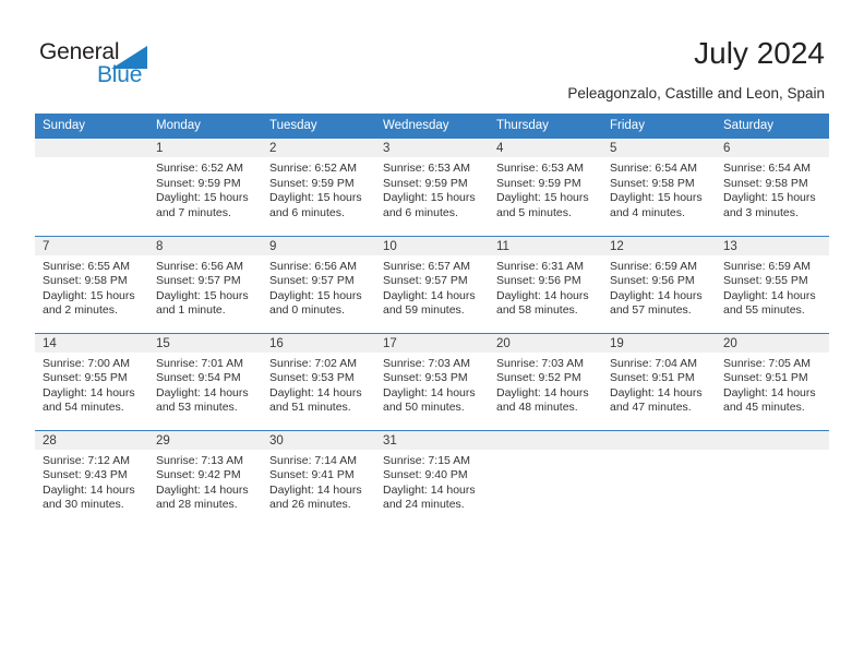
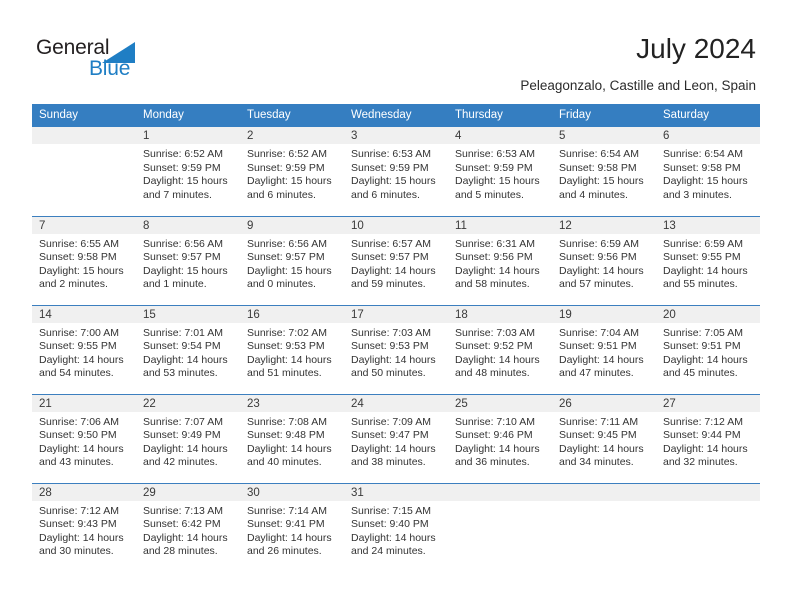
  General
  Blue
  July 2024
  Peleagonzalo, Castille and Leon, Spain
  Sunday	Monday	Tuesday	Wednesday	Thursday	Friday	Saturday
  	1Sunrise: 6:52 AMSunset: 9:59 PMDaylight: 15 hoursand 7 minutes.	2Sunrise: 6:52 AMSunset: 9:59 PMDaylight: 15 hoursand 6 minutes.	3Sunrise: 6:53 AMSunset: 9:59 PMDaylight: 15 hoursand 6 minutes.	4Sunrise: 6:53 AMSunset: 9:59 PMDaylight: 15 hoursand 5 minutes.	5Sunrise: 6:54 AMSunset: 9:58 PMDaylight: 15 hoursand 4 minutes.	6Sunrise: 6:54 AMSunset: 9:58 PMDaylight: 15 hoursand 3 minutes.
  7Sunrise: 6:55 AMSunset: 9:58 PMDaylight: 15 hoursand 2 minutes.	8Sunrise: 6:56 AMSunset: 9:57 PMDaylight: 15 hoursand 1 minute.	9Sunrise: 6:56 AMSunset: 9:57 PMDaylight: 15 hoursand 0 minutes.	10Sunrise: 6:57 AMSunset: 9:57 PMDaylight: 14 hoursand 59 minutes.	11Sunrise: 6:31 AMSunset: 9:56 PMDaylight: 14 hoursand 58 minutes.	12Sunrise: 6:59 AMSunset: 9:56 PMDaylight: 14 hoursand 57 minutes.	13Sunrise: 6:59 AMSunset: 9:55 PMDaylight: 14 hoursand 55 minutes.
- 14Sunrise: 7:00 AMSunset: 9:55 PMDaylight: 14 hoursand 54 minutes.	15Sunrise: 7:01 AMSunset: 9:54 PMDaylight: 14 hoursand 53 minutes.	16Sunrise: 7:02 AMSunset: 9:53 PMDaylight: 14 hoursand 51 minutes.	17Sunrise: 7:03 AMSunset: 9:53 PMDaylight: 14 hoursand 50 minutes.	20Sunrise: 7:03 AMSunset: 9:52 PMDaylight: 14 hoursand 48 minutes.	19Sunrise: 7:04 AMSunset: 9:51 PMDaylight: 14 hoursand 47 minutes.	20Sunrise: 7:05 AMSunset: 9:51 PMDaylight: 14 hoursand 45 minutes.
+ 14Sunrise: 7:00 AMSunset: 9:55 PMDaylight: 14 hoursand 54 minutes.	15Sunrise: 7:01 AMSunset: 9:54 PMDaylight: 14 hoursand 53 minutes.	16Sunrise: 7:02 AMSunset: 9:53 PMDaylight: 14 hoursand 51 minutes.	17Sunrise: 7:03 AMSunset: 9:53 PMDaylight: 14 hoursand 50 minutes.	18Sunrise: 7:03 AMSunset: 9:52 PMDaylight: 14 hoursand 48 minutes.	19Sunrise: 7:04 AMSunset: 9:51 PMDaylight: 14 hoursand 47 minutes.	20Sunrise: 7:05 AMSunset: 9:51 PMDaylight: 14 hoursand 45 minutes.
+ 21Sunrise: 7:06 AMSunset: 9:50 PMDaylight: 14 hoursand 43 minutes.	22Sunrise: 7:07 AMSunset: 9:49 PMDaylight: 14 hoursand 42 minutes.	23Sunrise: 7:08 AMSunset: 9:48 PMDaylight: 14 hoursand 40 minutes.	24Sunrise: 7:09 AMSunset: 9:47 PMDaylight: 14 hoursand 38 minutes.	25Sunrise: 7:10 AMSunset: 9:46 PMDaylight: 14 hoursand 36 minutes.	26Sunrise: 7:11 AMSunset: 9:45 PMDaylight: 14 hoursand 34 minutes.	27Sunrise: 7:12 AMSunset: 9:44 PMDaylight: 14 hoursand 32 minutes.
- 28Sunrise: 7:12 AMSunset: 9:43 PMDaylight: 14 hoursand 30 minutes.	29Sunrise: 7:13 AMSunset: 9:42 PMDaylight: 14 hoursand 28 minutes.	30Sunrise: 7:14 AMSunset: 9:41 PMDaylight: 14 hoursand 26 minutes.	31Sunrise: 7:15 AMSunset: 9:40 PMDaylight: 14 hoursand 24 minutes.
+ 28Sunrise: 7:12 AMSunset: 9:43 PMDaylight: 14 hoursand 30 minutes.	29Sunrise: 7:13 AMSunset: 6:42 PMDaylight: 14 hoursand 28 minutes.	30Sunrise: 7:14 AMSunset: 9:41 PMDaylight: 14 hoursand 26 minutes.	31Sunrise: 7:15 AMSunset: 9:40 PMDaylight: 14 hoursand 24 minutes.
